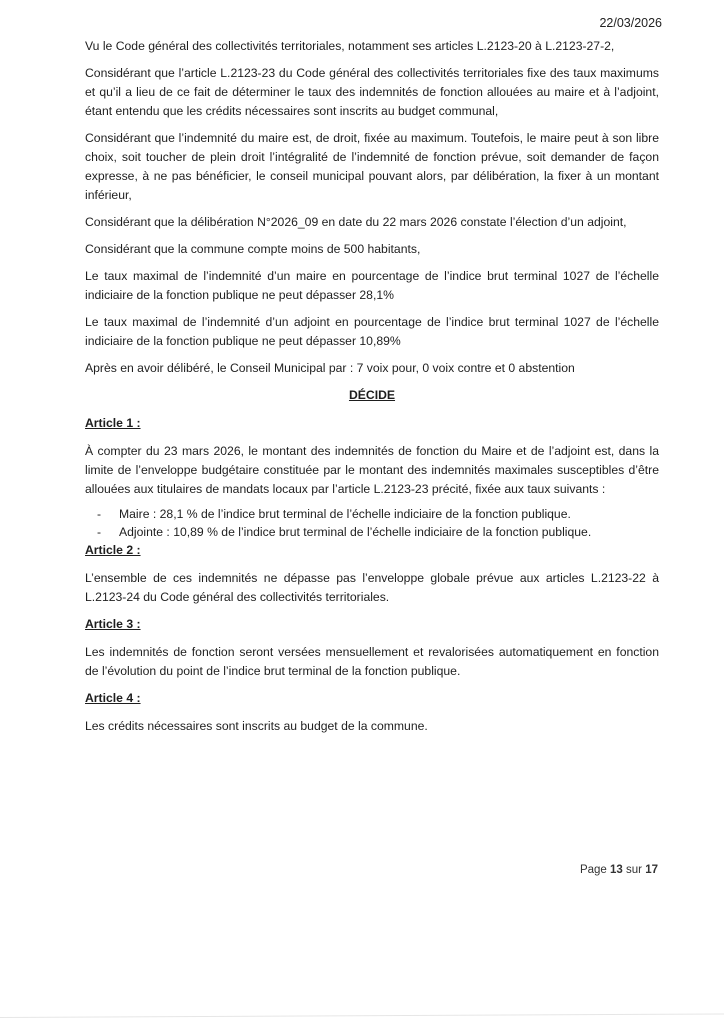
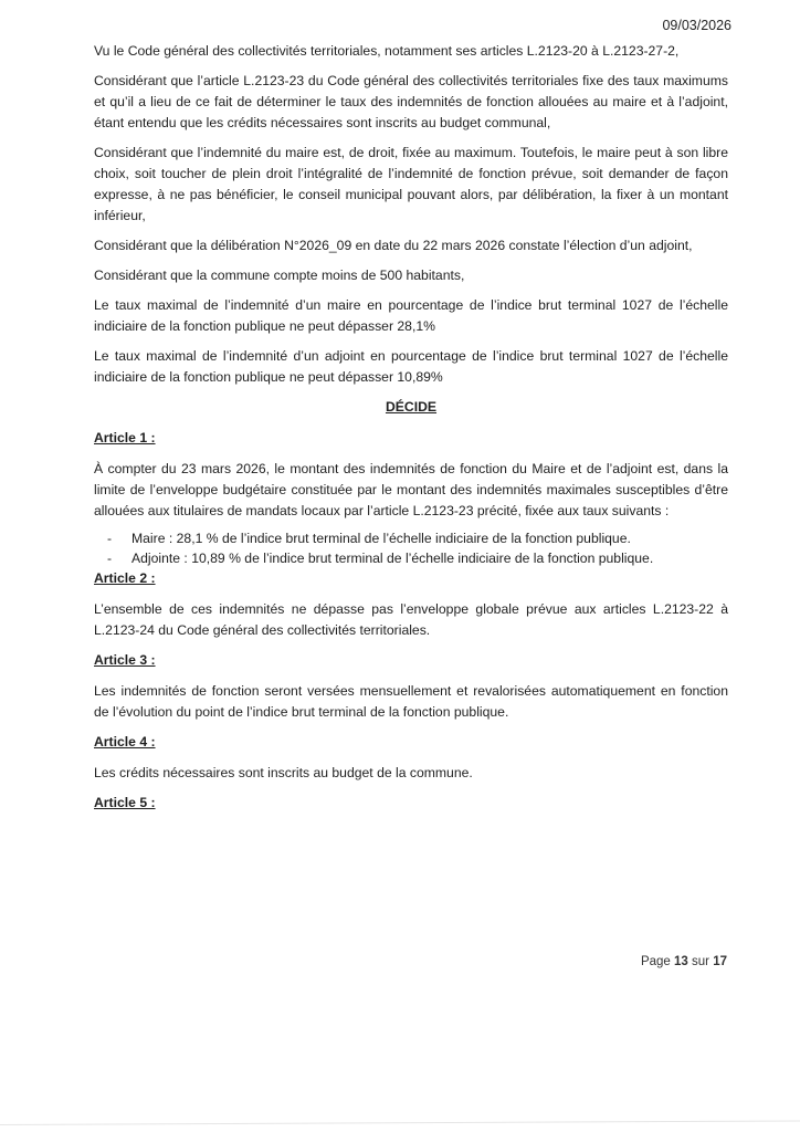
- 22/03/2026
+ 09/03/2026
  Vu le Code général des collectivités territoriales, notamment ses articles L.2123-20 à L.2123-27-2,
  Considérant que l’article L.2123-23 du Code général des collectivités territoriales fixe des taux maximums et qu’il a lieu de ce fait de déterminer le taux des indemnités de fonction allouées au maire et à l’adjoint, étant entendu que les crédits nécessaires sont inscrits au budget communal,
  Considérant que l’indemnité du maire est, de droit, fixée au maximum. Toutefois, le maire peut à son libre choix, soit toucher de plein droit l’intégralité de l’indemnité de fonction prévue, soit demander de façon expresse, à ne pas bénéficier, le conseil municipal pouvant alors, par délibération, la fixer à un montant inférieur,
  Considérant que la délibération N°2026_09 en date du 22 mars 2026 constate l’élection d’un adjoint,
  Considérant que la commune compte moins de 500 habitants,
  Le taux maximal de l’indemnité d’un maire en pourcentage de l’indice brut terminal 1027 de l’échelle indiciaire de la fonction publique ne peut dépasser 28,1%
  Le taux maximal de l’indemnité d’un adjoint en pourcentage de l’indice brut terminal 1027 de l’échelle indiciaire de la fonction publique ne peut dépasser 10,89%
- Après en avoir délibéré, le Conseil Municipal par : 7 voix pour, 0 voix contre et 0 abstention
  DÉCIDE
  Article 1 :
  À compter du 23 mars 2026, le montant des indemnités de fonction du Maire et de l’adjoint est, dans la limite de l’enveloppe budgétaire constituée par le montant des indemnités maximales susceptibles d’être allouées aux titulaires de mandats locaux par l’article L.2123-23 précité, fixée aux taux suivants :
  -
  Maire : 28,1 % de l’indice brut terminal de l’échelle indiciaire de la fonction publique.
  -
  Adjointe : 10,89 % de l’indice brut terminal de l’échelle indiciaire de la fonction publique.
  Article 2 :
  L’ensemble de ces indemnités ne dépasse pas l’enveloppe globale prévue aux articles L.2123-22 à L.2123-24 du Code général des collectivités territoriales.
  Article 3 :
  Les indemnités de fonction seront versées mensuellement et revalorisées automatiquement en fonction de l’évolution du point de l’indice brut terminal de la fonction publique.
  Article 4 :
  Les crédits nécessaires sont inscrits au budget de la commune.
+ Article 5 :
  Page 13 sur 17
